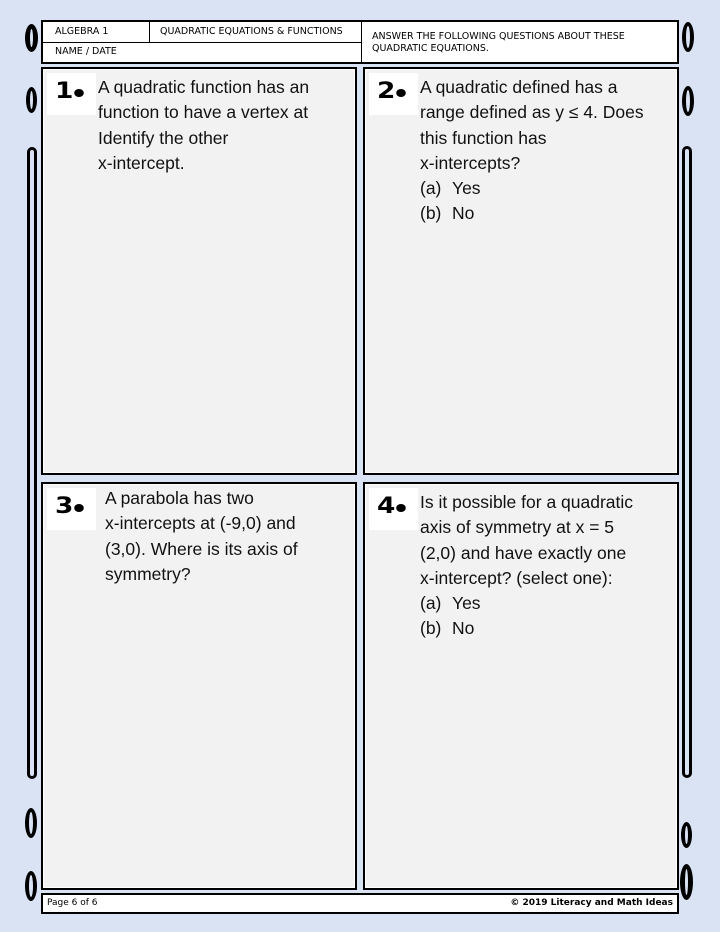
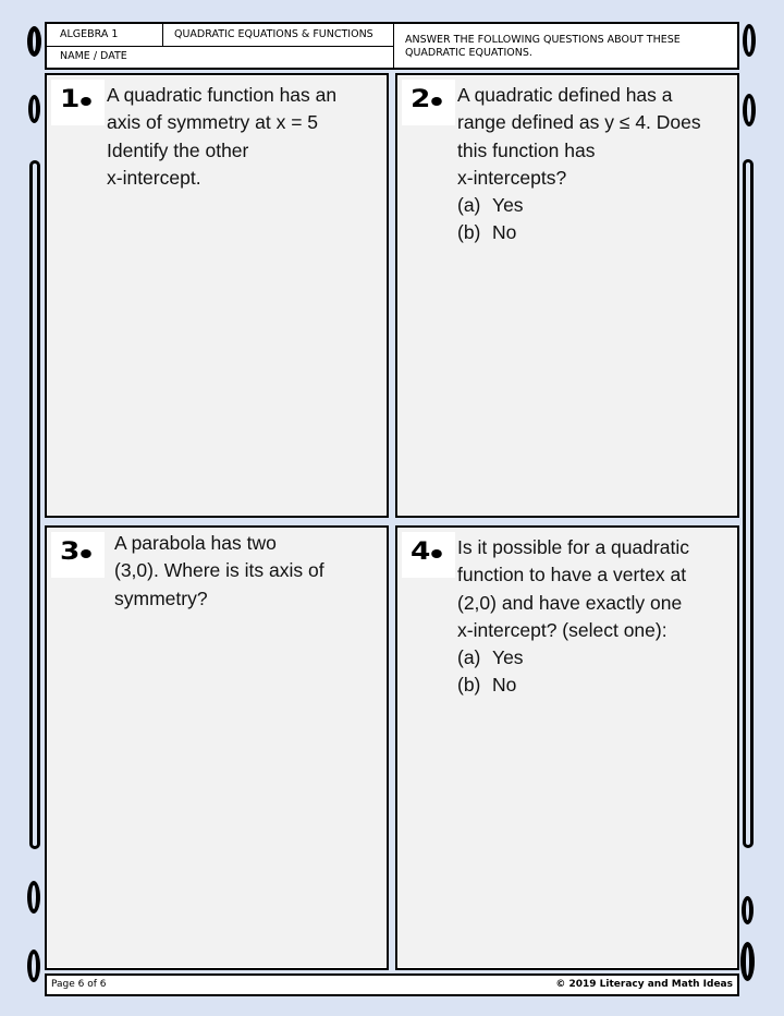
  ALGEBRA 1
  QUADRATIC EQUATIONS & FUNCTIONS
  NAME / DATE
  ANSWER THE FOLLOWING QUESTIONS ABOUT THESE QUADRATIC EQUATIONS.
  1
  A quadratic function has an
- function to have a vertex at
+ axis of symmetry at x = 5
  Identify the other
  x-intercept.
  2
  A quadratic defined has a
  range defined as y ≤ 4. Does
  this function has
  x-intercepts?
  (a) Yes
  (b) No
  3
  A parabola has two
- x-intercepts at (-9,0) and
  (3,0). Where is its axis of
  symmetry?
  4
  Is it possible for a quadratic
- axis of symmetry at x = 5
+ function to have a vertex at
  (2,0) and have exactly one
  x-intercept? (select one):
  (a) Yes
  (b) No
  Page 6 of 6
  © 2019 Literacy and Math Ideas
